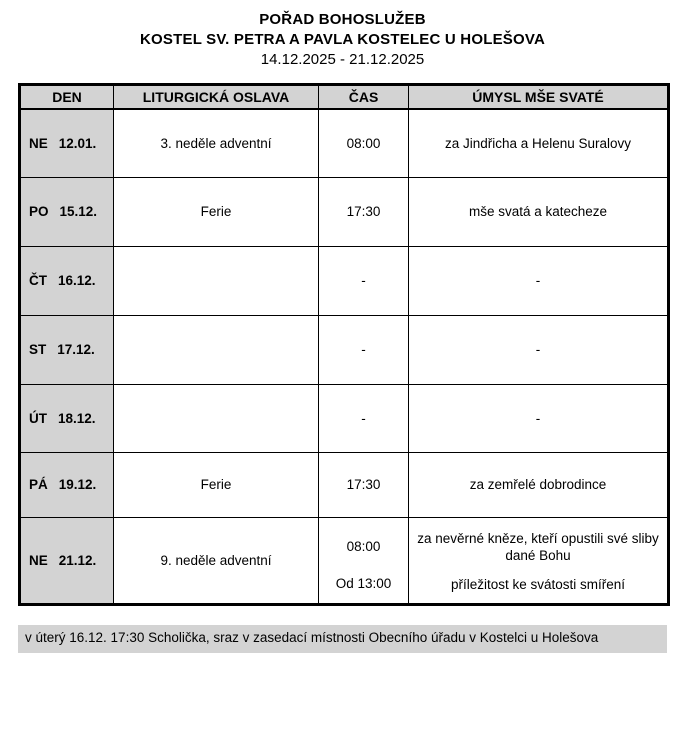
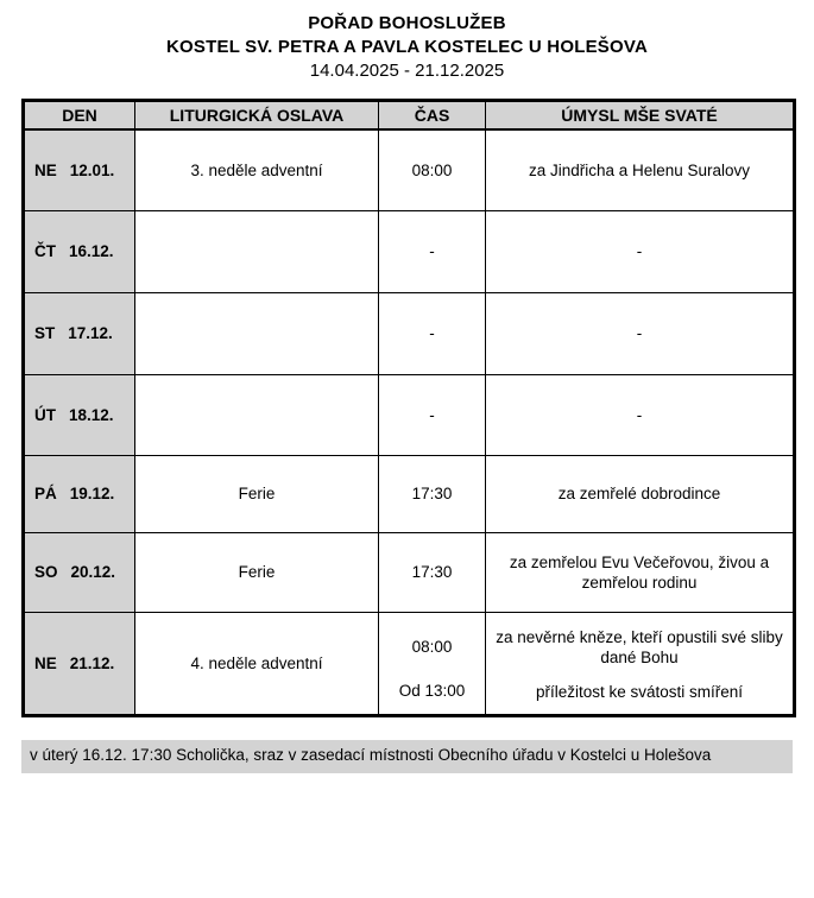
  POŘAD BOHOSLUŽEB
  KOSTEL SV. PETRA A PAVLA KOSTELEC U HOLEŠOVA
- 14.12.2025 - 21.12.2025
+ 14.04.2025 - 21.12.2025
  DEN	LITURGICKÁ OSLAVA	ČAS	ÚMYSL MŠE SVATÉ
  NE 12.01.	3. neděle adventní	08:00	za Jindřicha a Helenu Suralovy
- PO 15.12.	Ferie	17:30	mše svatá a katecheze
  ČT 16.12.		-	-
  ST 17.12.		-	-
  ÚT 18.12.		-	-
  PÁ 19.12.	Ferie	17:30	za zemřelé dobrodince
+ SO 20.12.	Ferie	17:30	za zemřelou Evu Večeřovou, živou a zemřelou rodinu
- NE 21.12.	9. neděle adventní	08:00 Od 13:00	za nevěrné kněze, kteří opustili své sliby dané Bohu příležitost ke svátosti smíření
+ NE 21.12.	4. neděle adventní	08:00 Od 13:00	za nevěrné kněze, kteří opustili své sliby dané Bohu příležitost ke svátosti smíření
  v úterý 16.12. 17:30 Scholička, sraz v zasedací místnosti Obecního úřadu v Kostelci u Holešova
